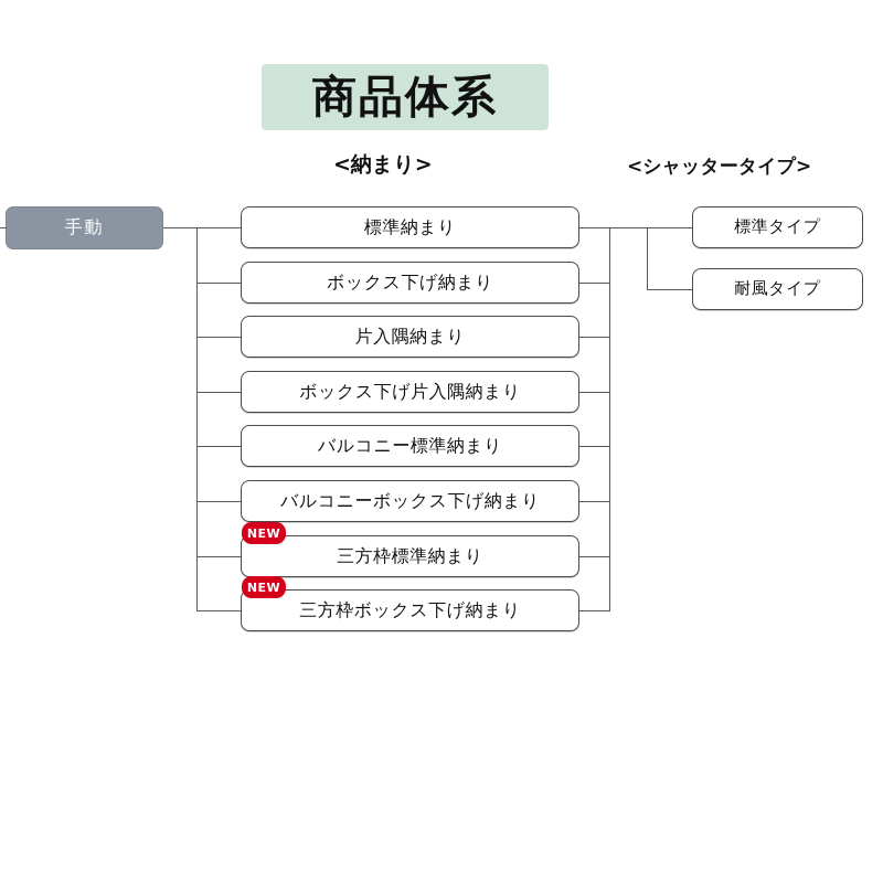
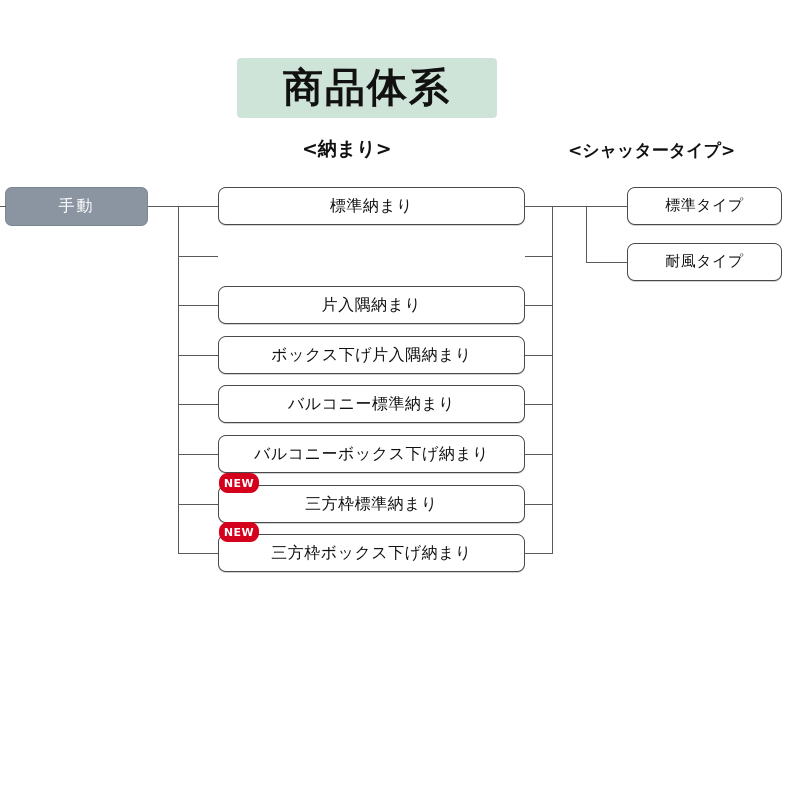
  商品体系
  <納まり>
  <シャッタータイプ>
  手動
  標準納まり
- ボックス下げ納まり
  片入隅納まり
  ボックス下げ片入隅納まり
  バルコニー標準納まり
  バルコニーボックス下げ納まり
  三方枠標準納まり
  三方枠ボックス下げ納まり
  NEW
  NEW
  標準タイプ
  耐風タイプ
